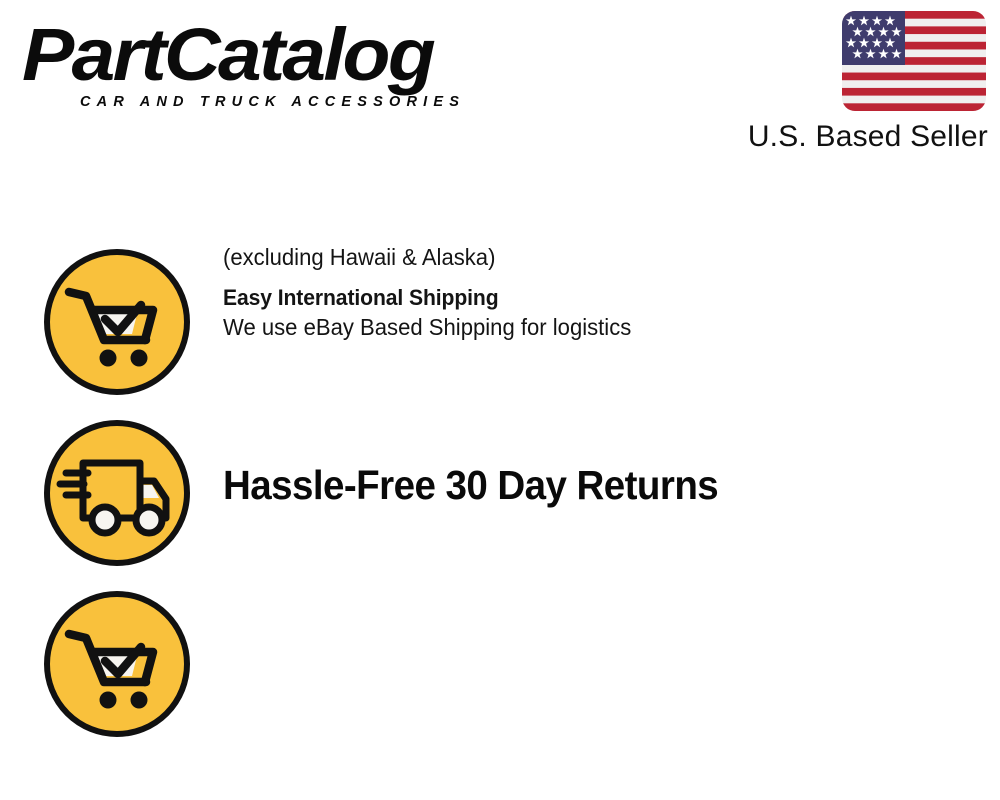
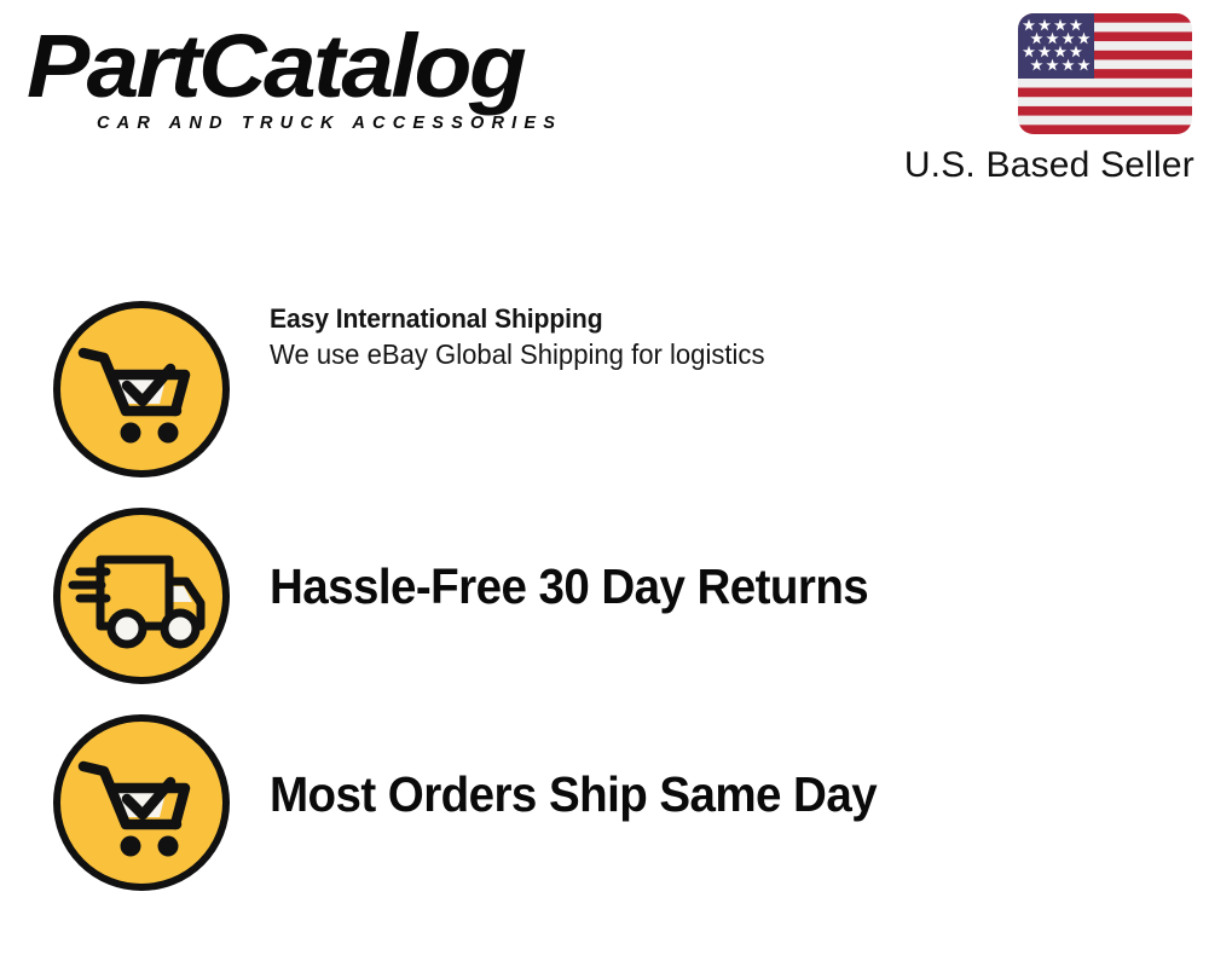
  PartCatalog
  CAR AND TRUCK ACCESSORIES
  U.S. Based Seller
- (excluding Hawaii & Alaska)
  Easy International Shipping
- We use eBay Based Shipping for logistics
+ We use eBay Global Shipping for logistics
  Hassle-Free 30 Day Returns
+ Most Orders Ship Same Day
